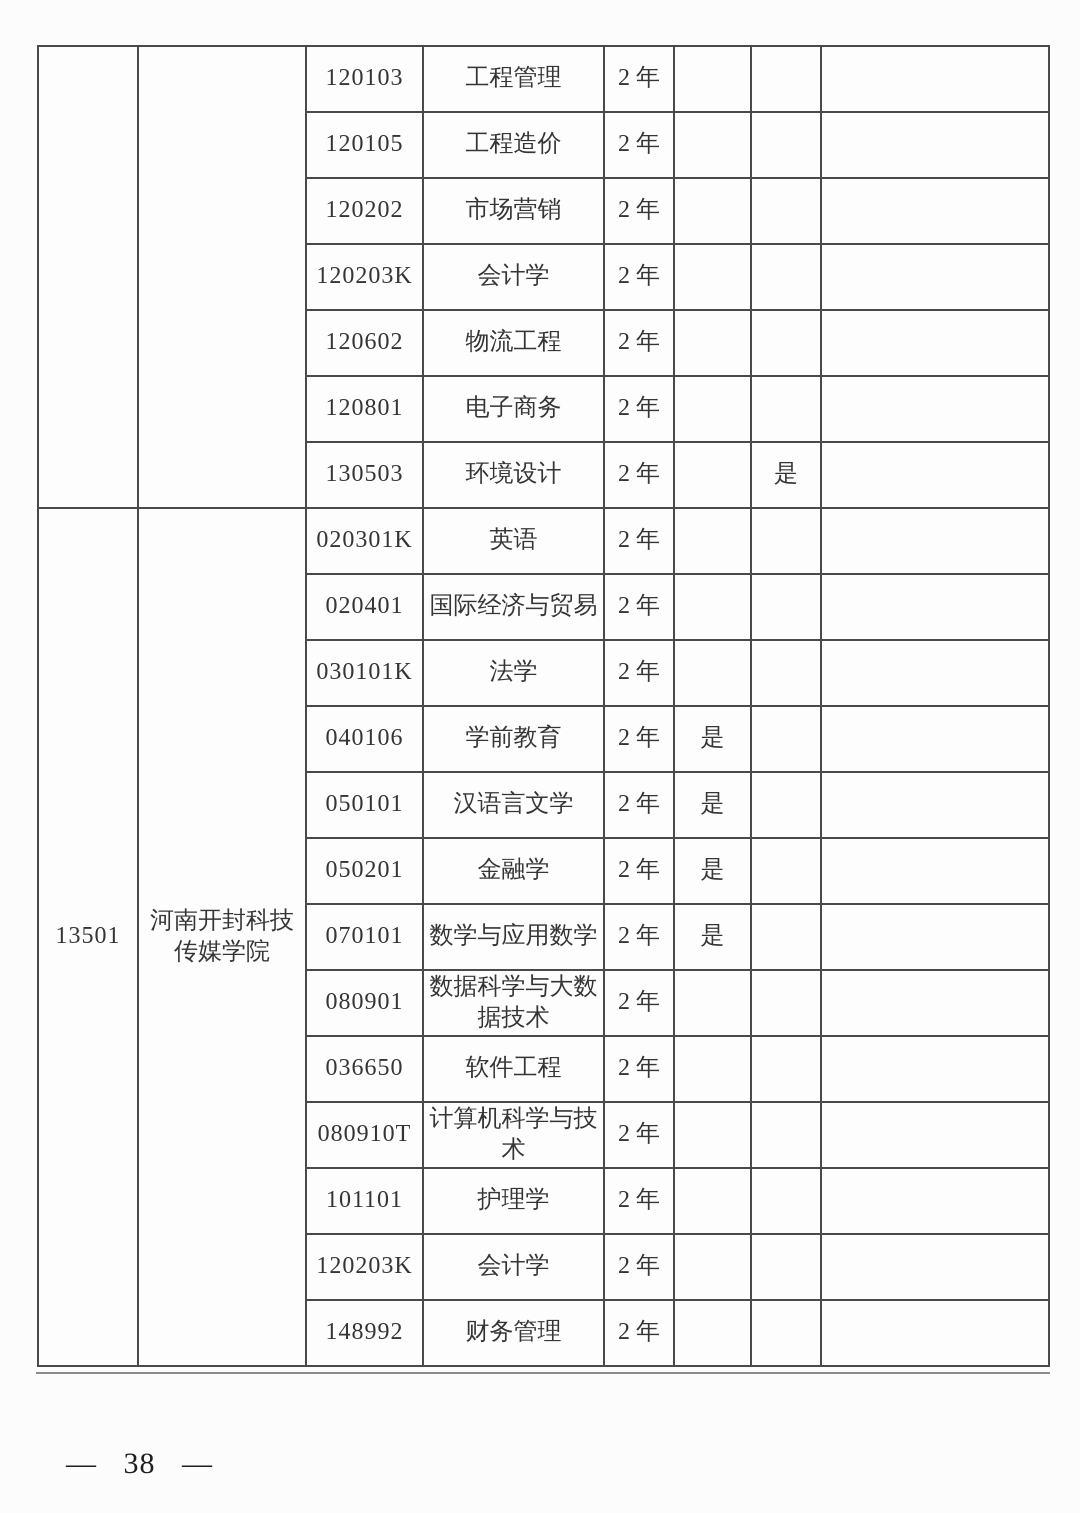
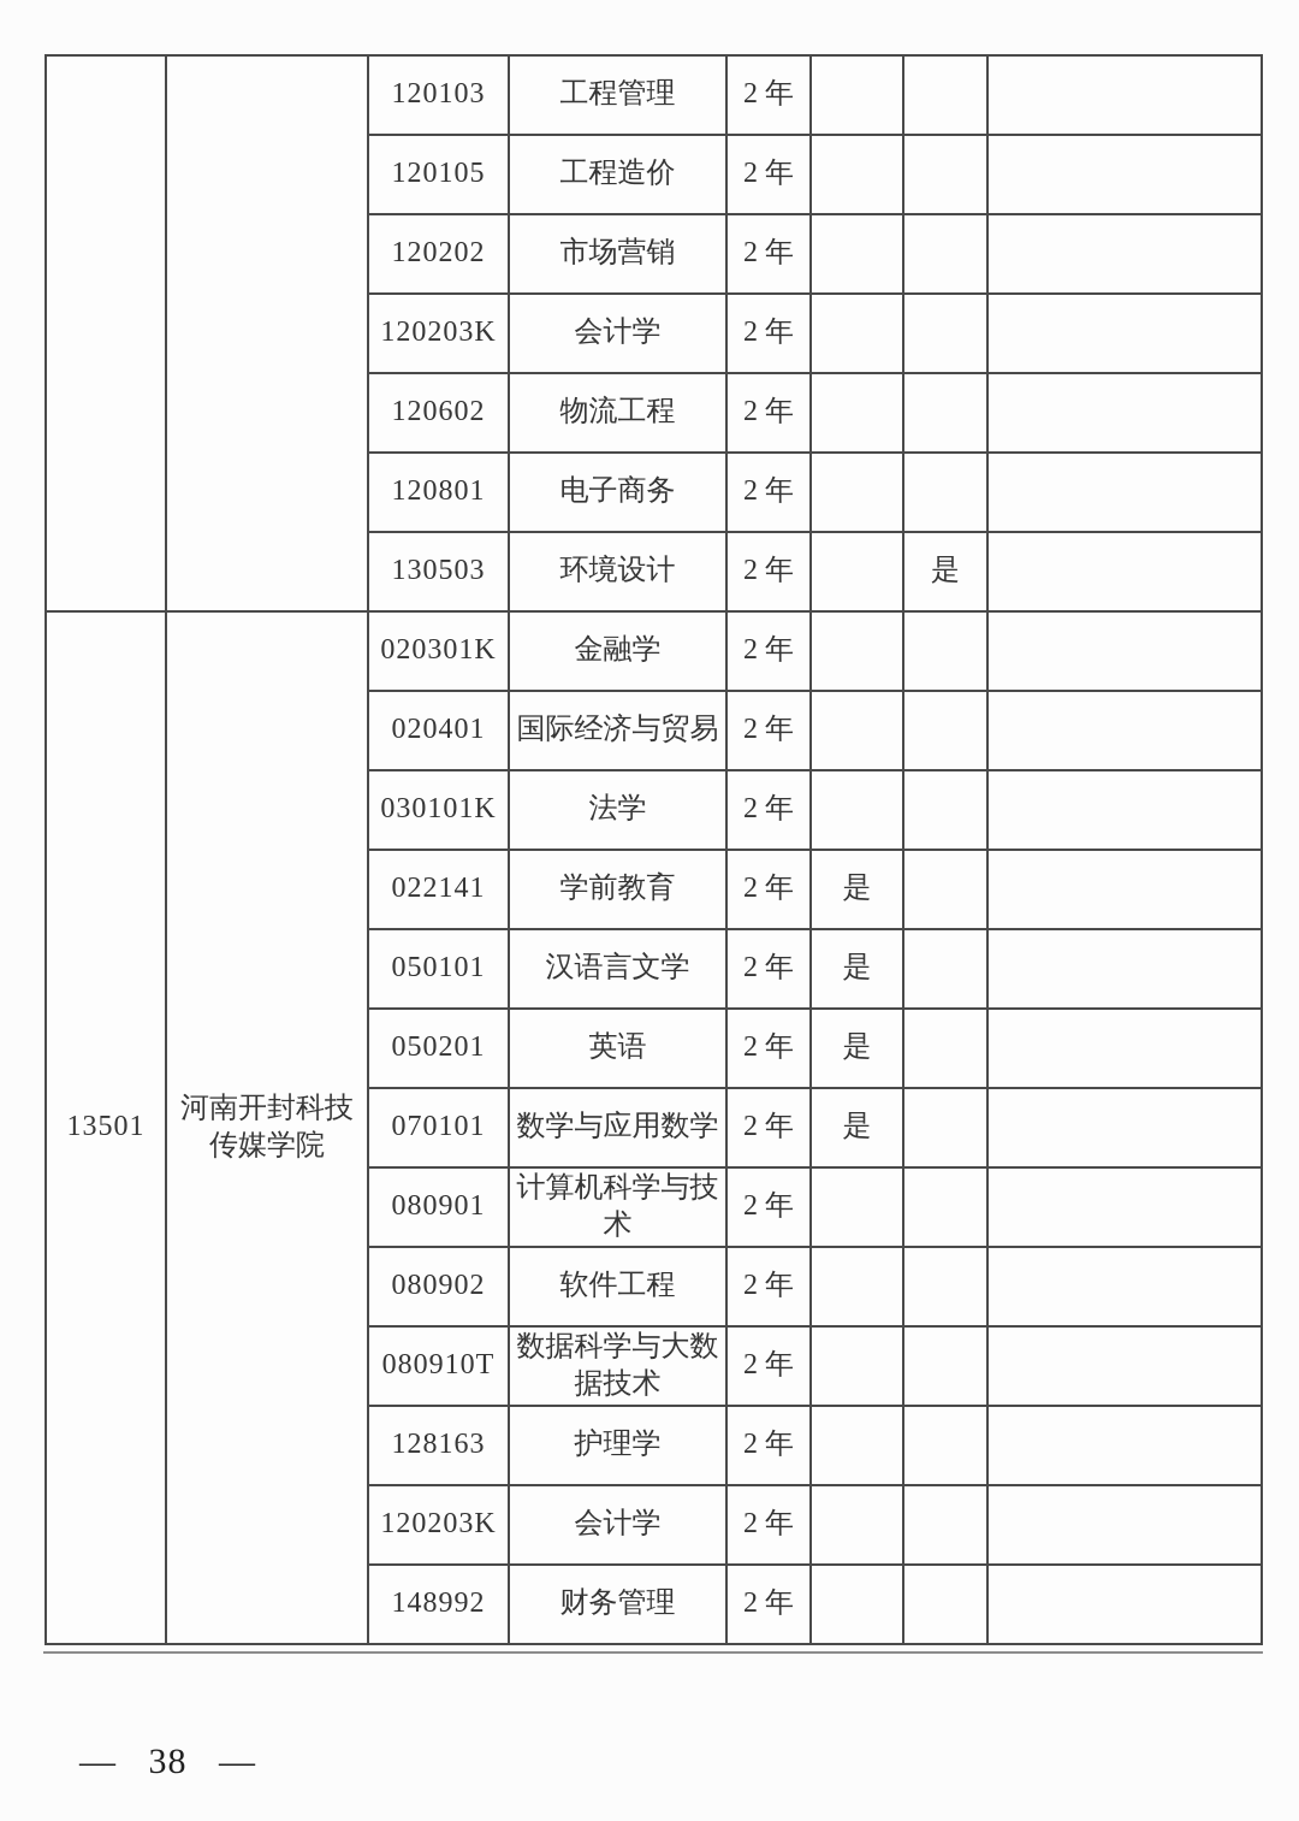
  		120103	工程管理	2 年
  120105	工程造价	2 年
  120202	市场营销	2 年
  120203K	会计学	2 年
  120602	物流工程	2 年
  120801	电子商务	2 年
  130503	环境设计	2 年		是
- 13501	河南开封科技传媒学院	020301K	英语	2 年
+ 13501	河南开封科技传媒学院	020301K	金融学	2 年
  020401	国际经济与贸易	2 年
  030101K	法学	2 年
- 040106	学前教育	2 年	是
+ 022141	学前教育	2 年	是
  050101	汉语言文学	2 年	是
- 050201	金融学	2 年	是
+ 050201	英语	2 年	是
  070101	数学与应用数学	2 年	是
- 080901	数据科学与大数据技术	2 年
+ 080901	计算机科学与技术	2 年
- 036650	软件工程	2 年
+ 080902	软件工程	2 年
- 080910T	计算机科学与技术	2 年
+ 080910T	数据科学与大数据技术	2 年
- 101101	护理学	2 年
+ 128163	护理学	2 年
  120203K	会计学	2 年
  148992	财务管理	2 年
  — 38 —
